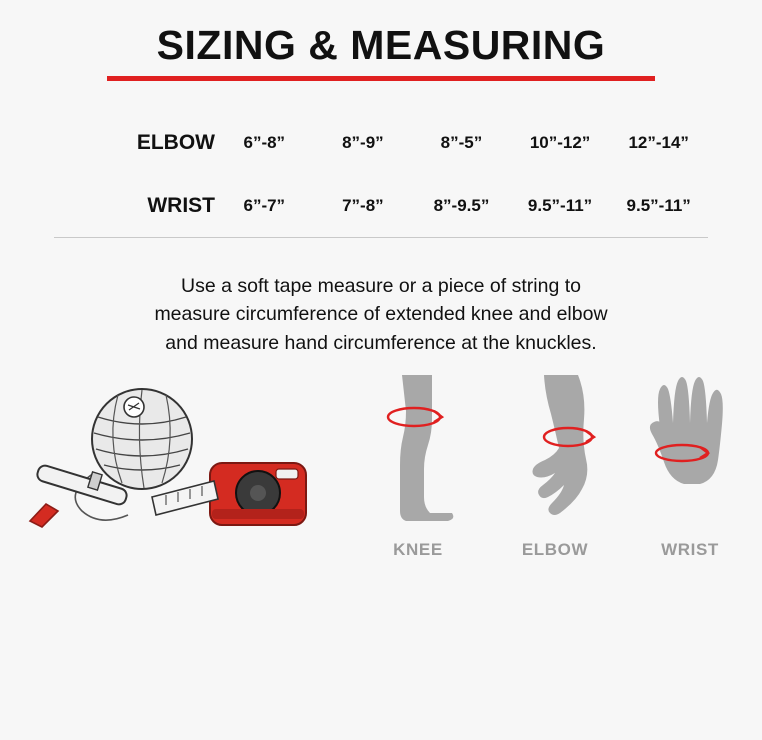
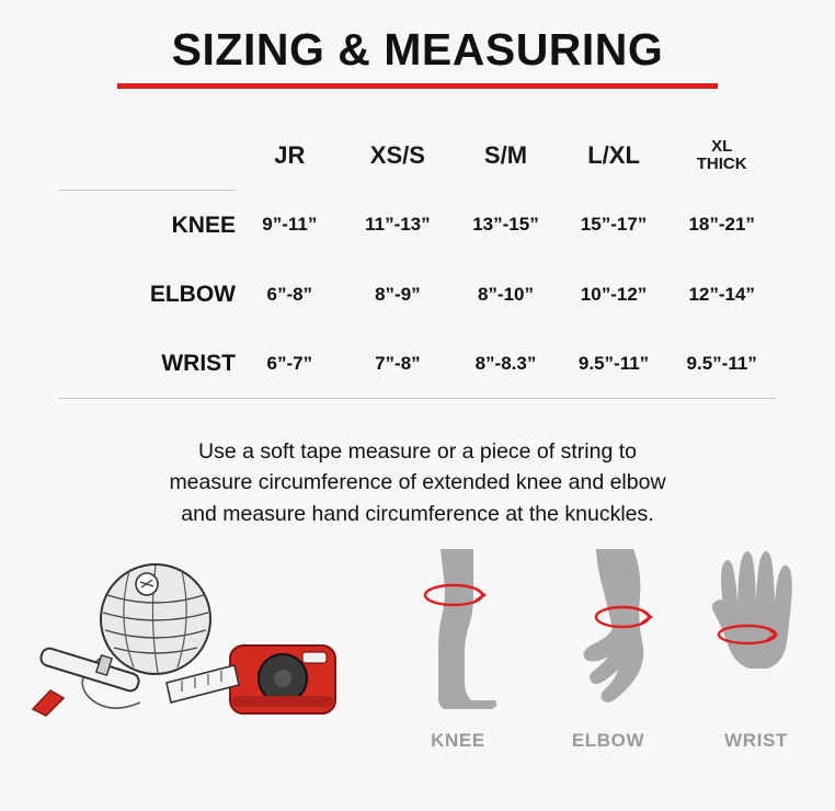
  SIZING & MEASURING
+ 	JR	XS/S	S/M	L/XL	XL THICK
+ KNEE	9”-11”	11”-13”	13”-15”	15”-17”	18”-21”
- ELBOW	6”-8”	8”-9”	8”-5”	10”-12”	12”-14”
+ ELBOW	6”-8”	8”-9”	8”-10”	10”-12”	12”-14”
- WRIST	6”-7”	7”-8”	8”-9.5”	9.5”-11”	9.5”-11”
+ WRIST	6”-7”	7”-8”	8”-8.3”	9.5”-11”	9.5”-11”
  Use a soft tape measure or a piece of string to
  measure circumference of extended knee and elbow
  and measure hand circumference at the knuckles.
  KNEE
  ELBOW
  WRIST
